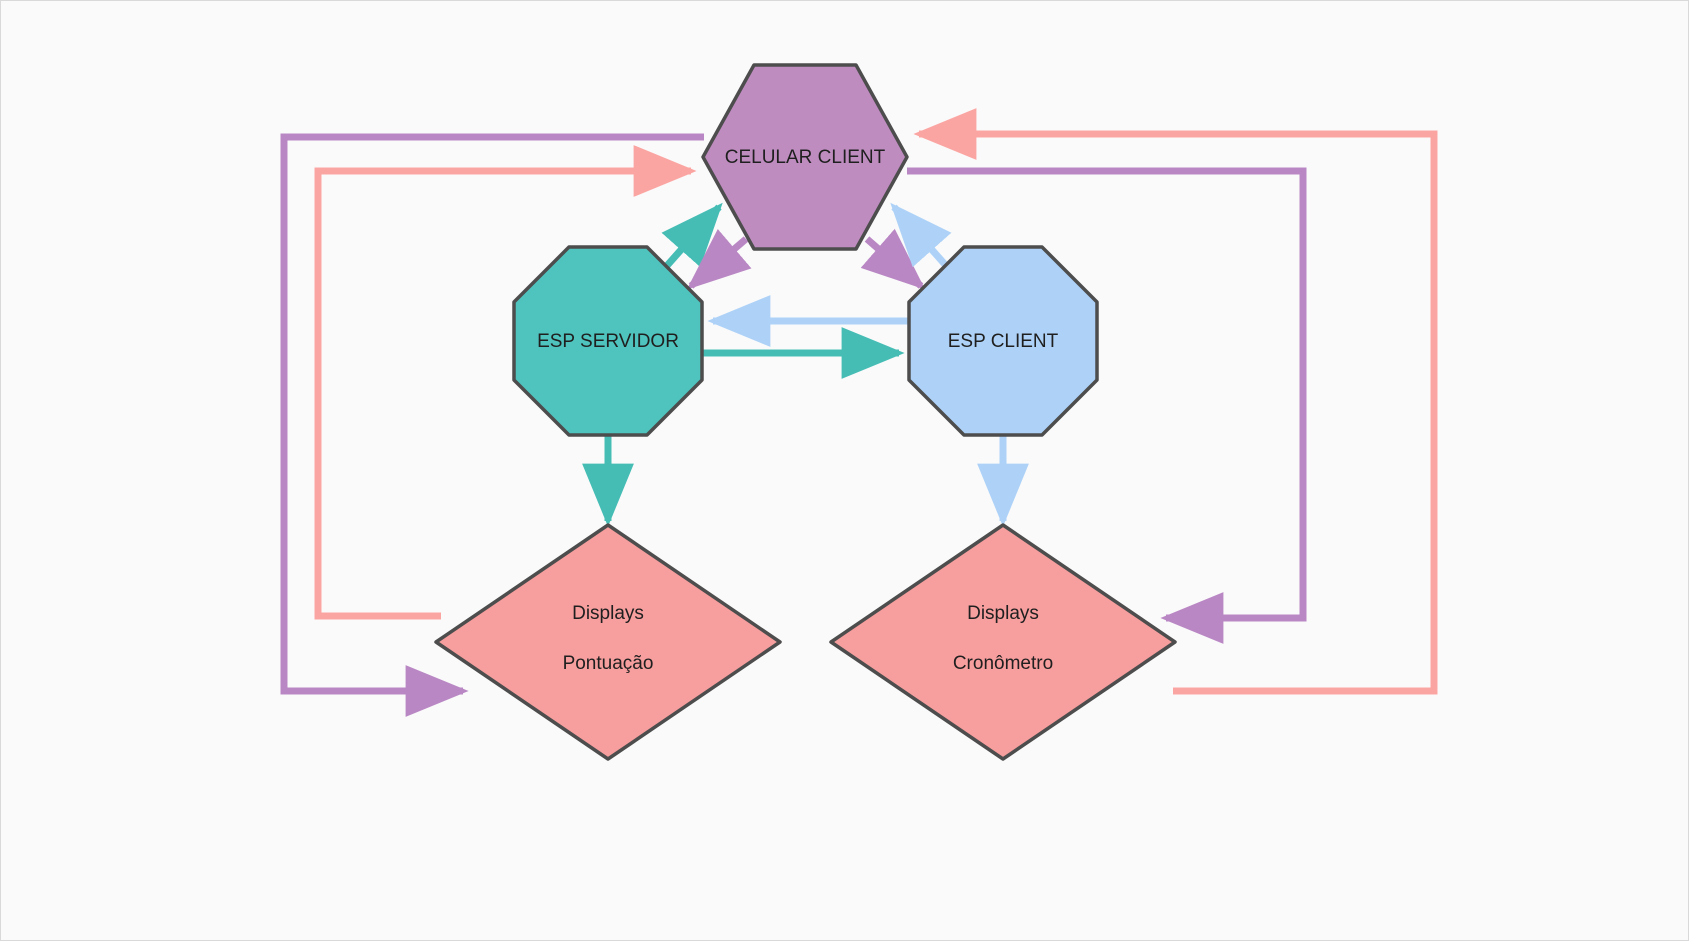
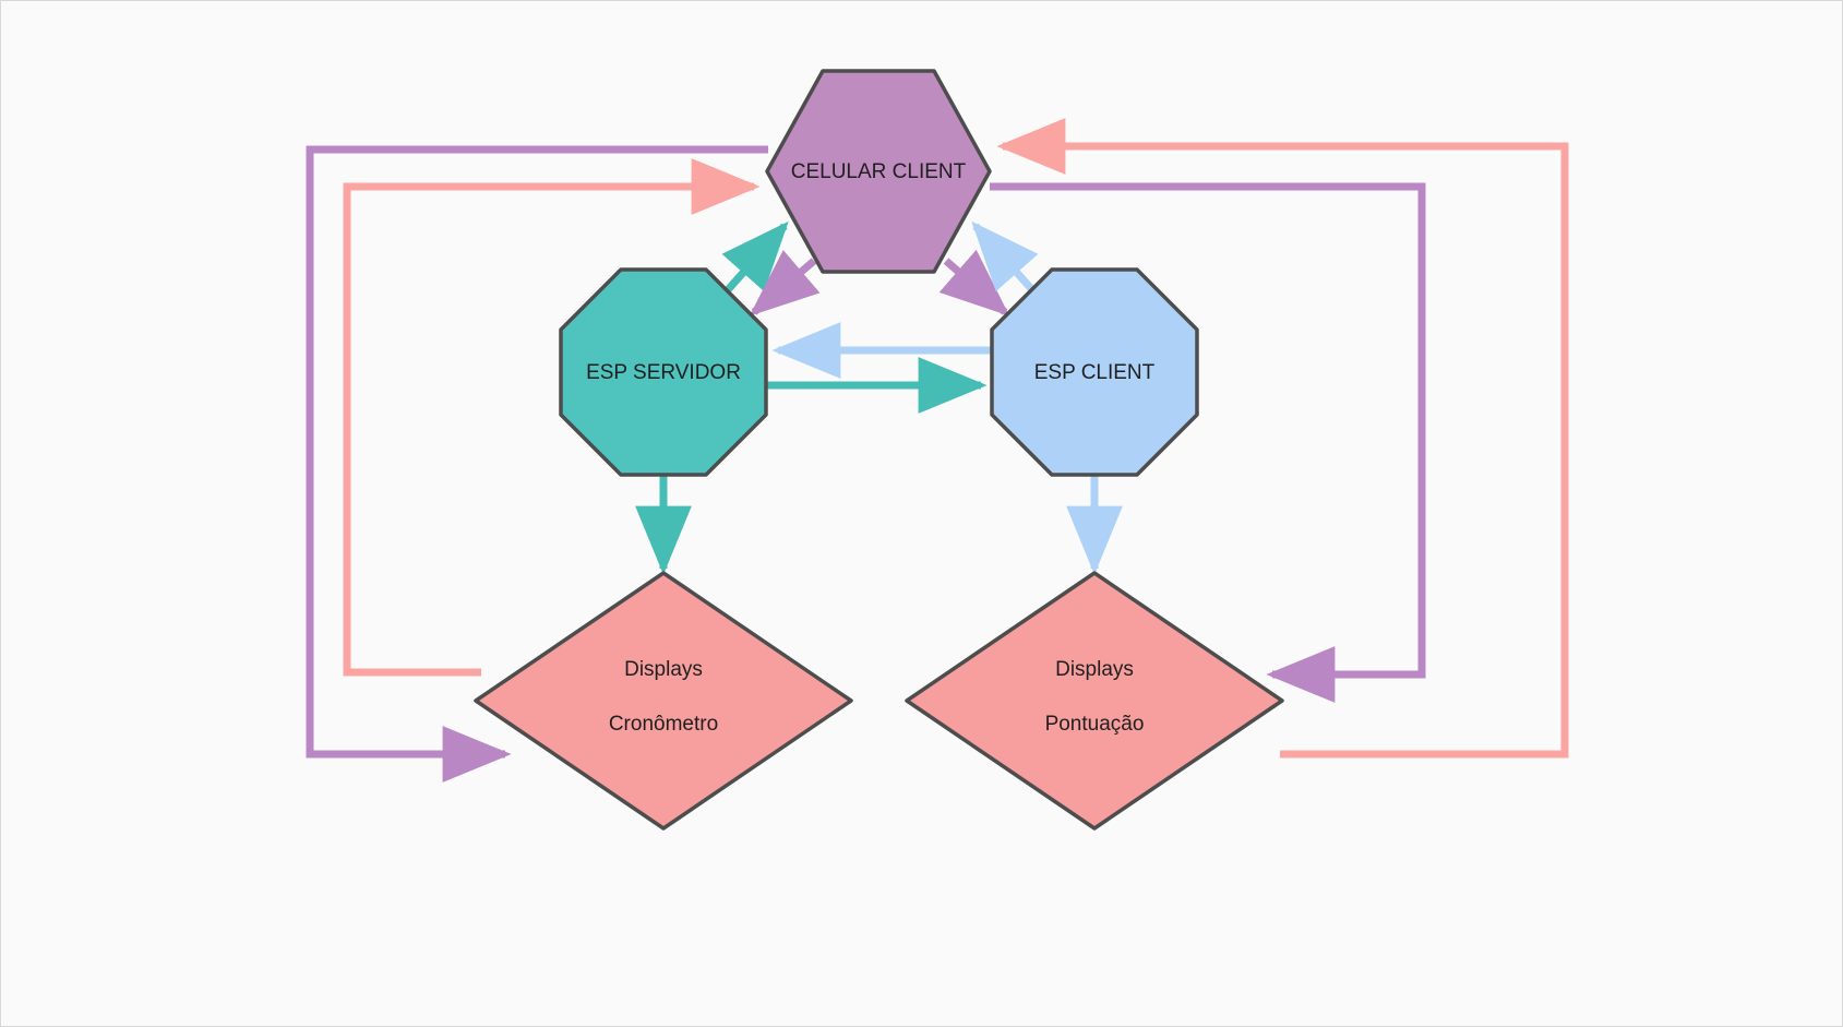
  CELULAR CLIENT
  ESP SERVIDOR
  ESP CLIENT
  Displays
- Pontuação
+ Cronômetro
  Displays
- Cronômetro
+ Pontuação
